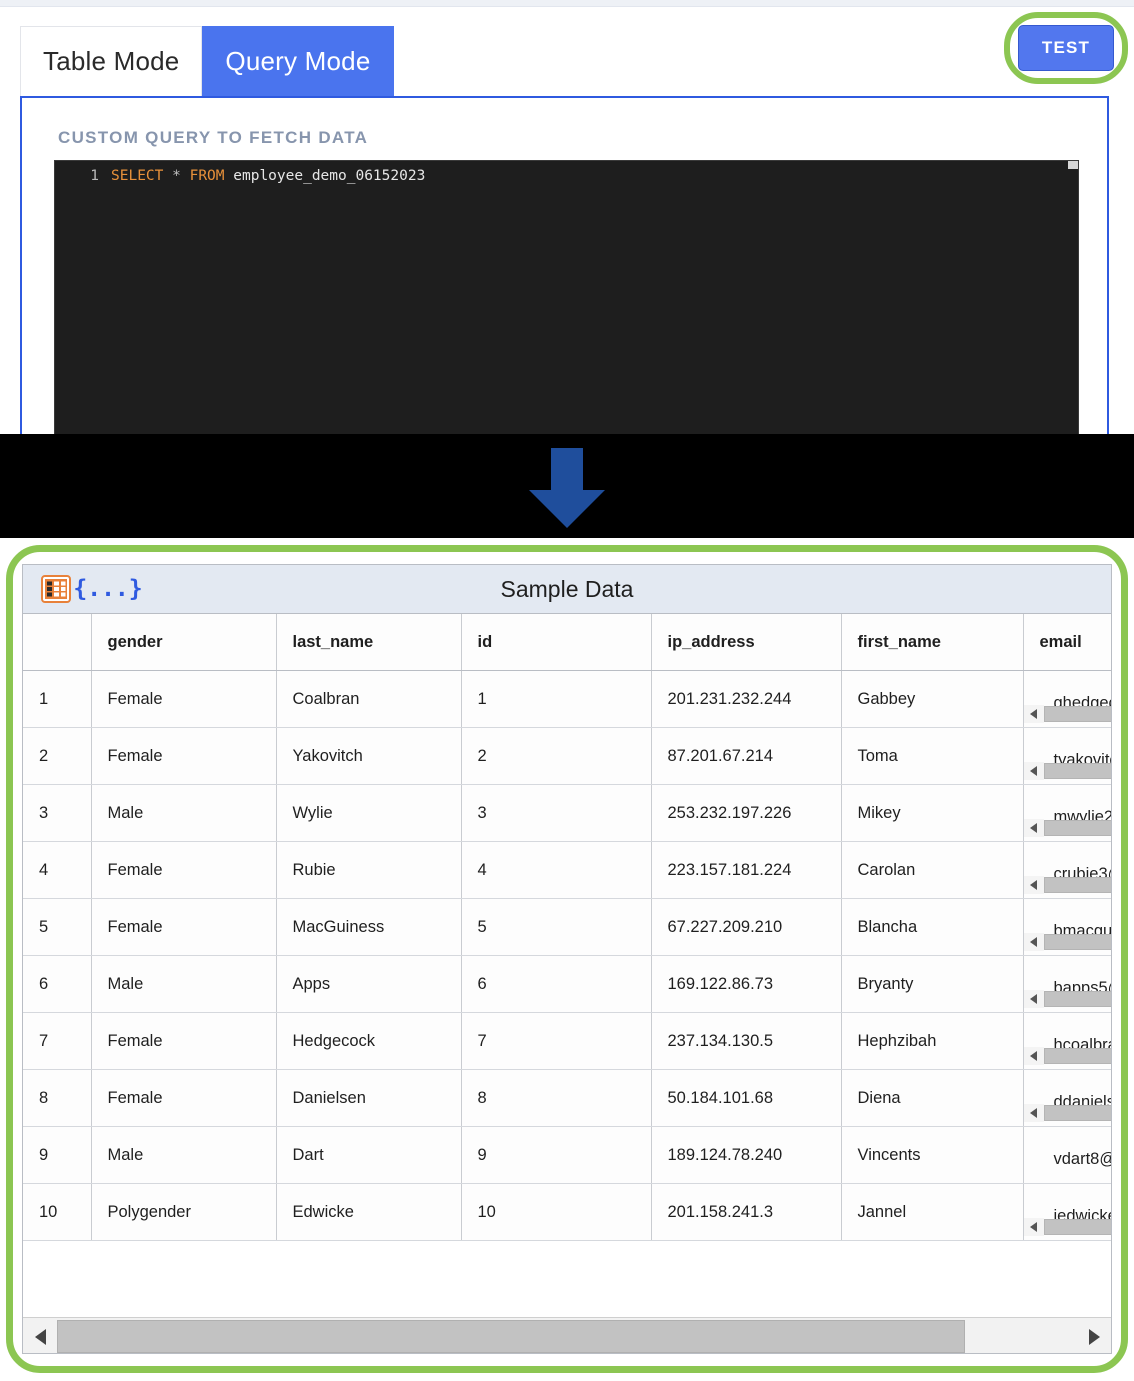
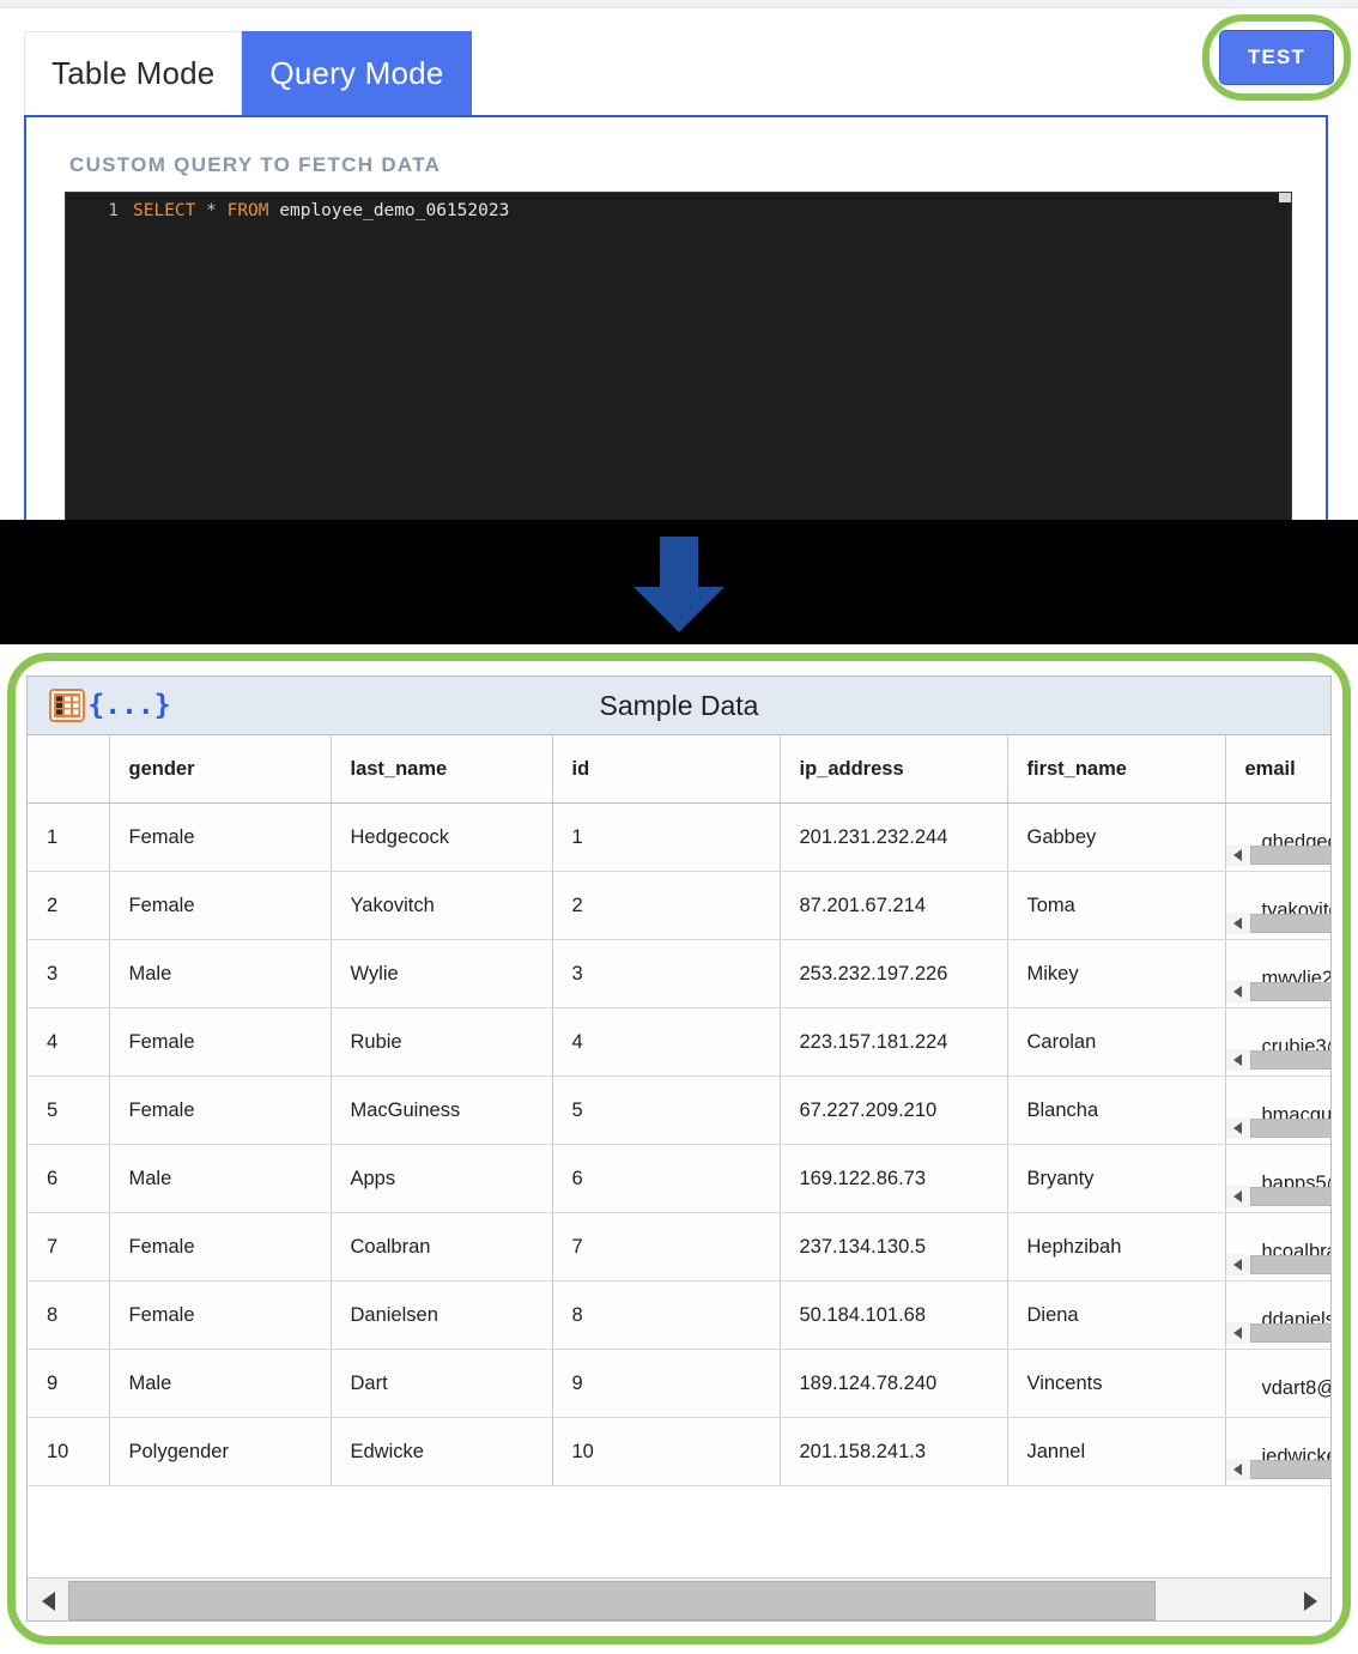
  Table Mode
  Query Mode
  TEST
  CUSTOM QUERY TO FETCH DATA
  1
  SELECT * FROM employee_demo_06152023
  {...}
  Sample Data
  	gender	last_name	id	ip_address	first_name	email
- 1	Female	Coalbran	1	201.231.232.244	Gabbey	ghedge
+ 1	Female	Hedgecock	1	201.231.232.244	Gabbey	ghedge
  2	Female	Yakovitch	2	87.201.67.214	Toma	tyakovit
  3	Male	Wylie	3	253.232.197.226	Mikey	mwylie2
  4	Female	Rubie	4	223.157.181.224	Carolan	crubie3
  5	Female	MacGuiness	5	67.227.209.210	Blancha	bmacgu
  6	Male	Apps	6	169.122.86.73	Bryanty	bapps5
- 7	Female	Hedgecock	7	237.134.130.5	Hephzibah	hcoalbr
+ 7	Female	Coalbran	7	237.134.130.5	Hephzibah	hcoalbr
  8	Female	Danielsen	8	50.184.101.68	Diena	ddaniels
  9	Male	Dart	9	189.124.78.240	Vincents	vdart8@
  10	Polygender	Edwicke	10	201.158.241.3	Jannel	jedwick
